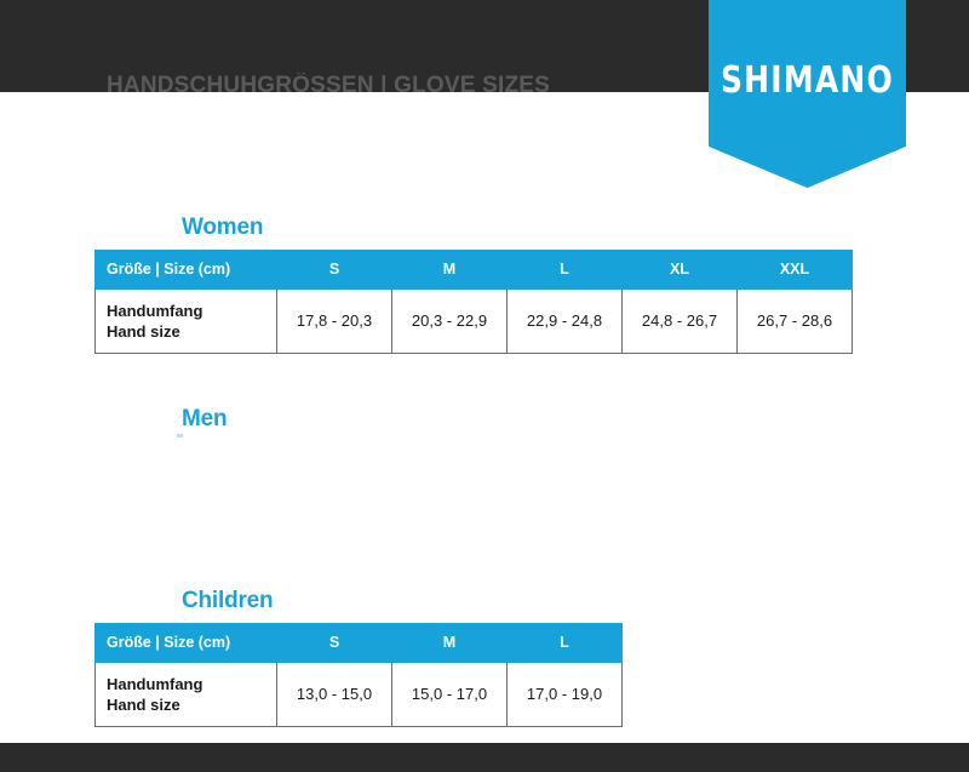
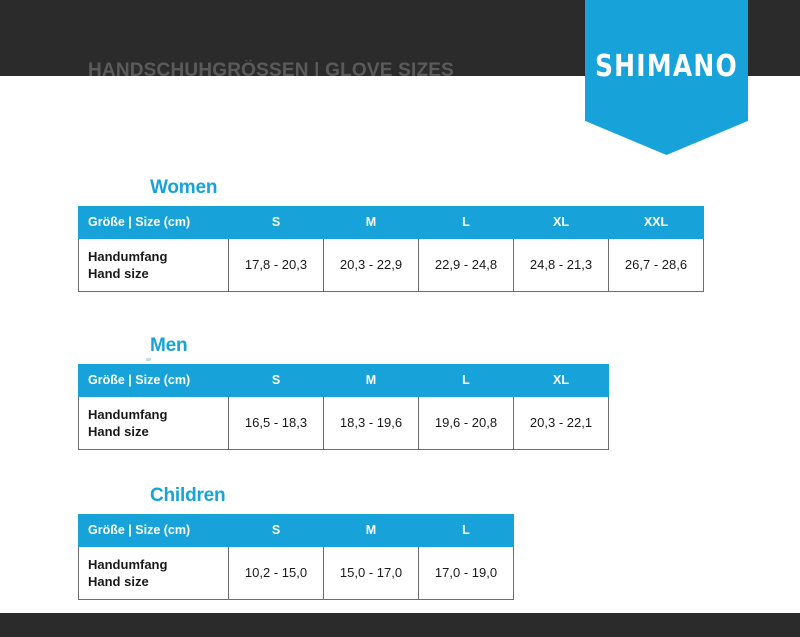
  HANDSCHUHGRÖSSEN | GLOVE SIZES
  SHIMANO
  Women
  Größe | Size (cm)	S	M	L	XL	XXL
- Handumfang Hand size	17,8 - 20,3	20,3 - 22,9	22,9 - 24,8	24,8 - 26,7	26,7 - 28,6
+ Handumfang Hand size	17,8 - 20,3	20,3 - 22,9	22,9 - 24,8	24,8 - 21,3	26,7 - 28,6
  Men
+ Größe | Size (cm)	S	M	L	XL
+ Handumfang Hand size	16,5 - 18,3	18,3 - 19,6	19,6 - 20,8	20,3 - 22,1
  Children
  Größe | Size (cm)	S	M	L
- Handumfang Hand size	13,0 - 15,0	15,0 - 17,0	17,0 - 19,0
+ Handumfang Hand size	10,2 - 15,0	15,0 - 17,0	17,0 - 19,0
